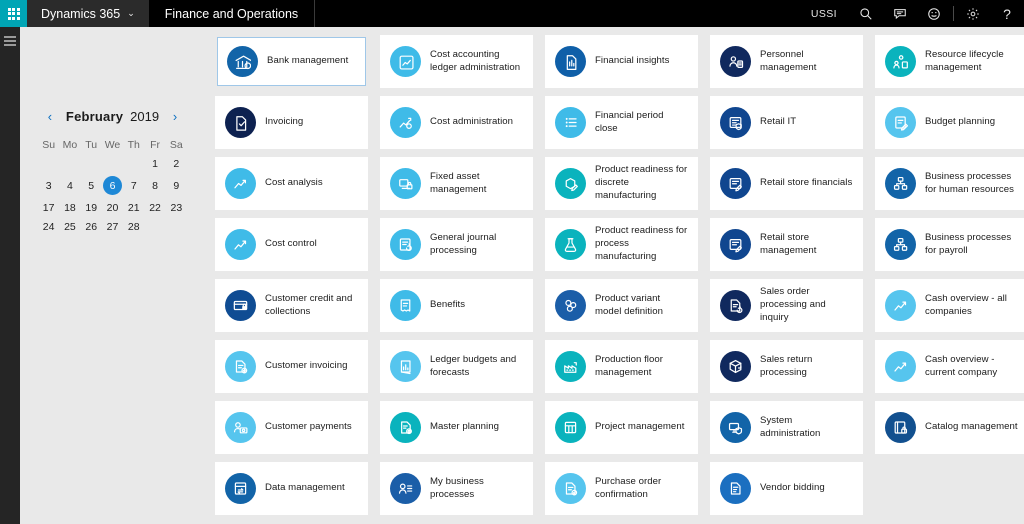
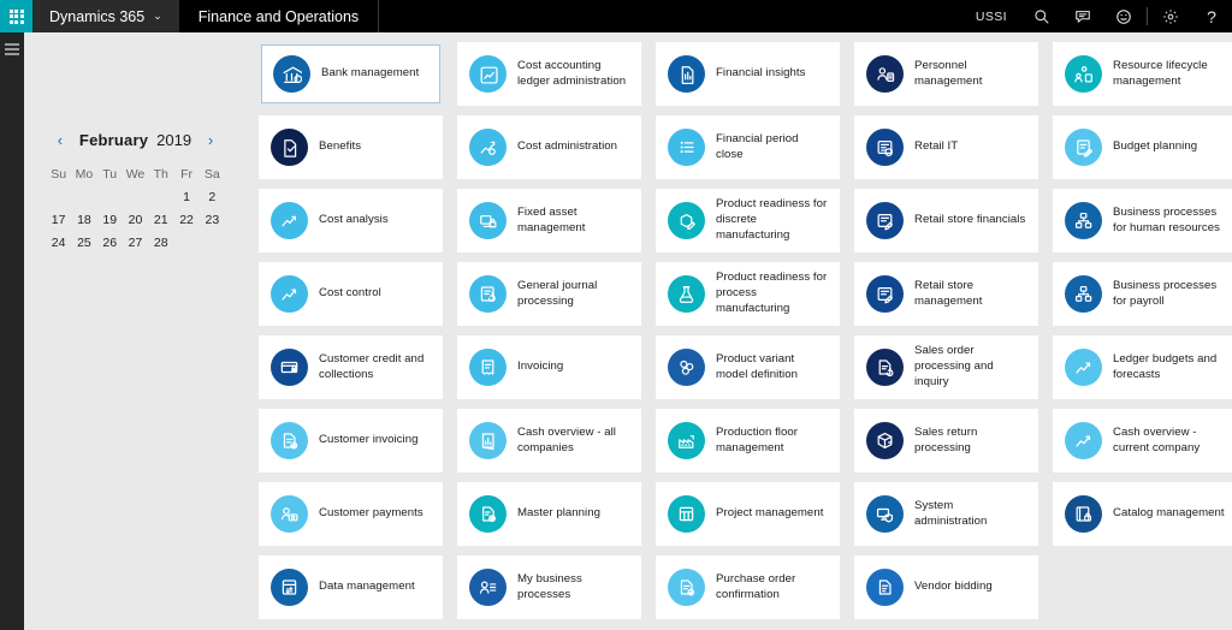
  Dynamics 365
  ⌄
  Finance and Operations
  USSI
  ?
  ‹
  February
  2019
  ›
  Su	Mo	Tu	We	Th	Fr	Sa
  					1	2
- 3	4	5	6	7	8	9
  17	18	19	20	21	22	23
  24	25	26	27	28
  Bank management
  Cost accounting ledger administration
  Financial insights
  Personnel management
  Resource lifecycle management
- Invoicing
+ Benefits
  Cost administration
  Financial period close
  Retail IT
  Budget planning
  Cost analysis
  Fixed asset management
  Product readiness for discrete manufacturing
  Retail store financials
  Business processes for human resources
  Cost control
  General journal processing
  Product readiness for process manufacturing
  Retail store management
  Business processes for payroll
  Customer credit and collections
- Benefits
+ Invoicing
  Product variant model definition
  Sales order processing and inquiry
- Cash overview - all companies
+ Ledger budgets and forecasts
  Customer invoicing
- Ledger budgets and forecasts
+ Cash overview - all companies
  Production floor management
  Sales return processing
  Cash overview - current company
  Customer payments
  Master planning
  Project management
  System administration
  Catalog management
  Data management
  My business processes
  Purchase order confirmation
  Vendor bidding
